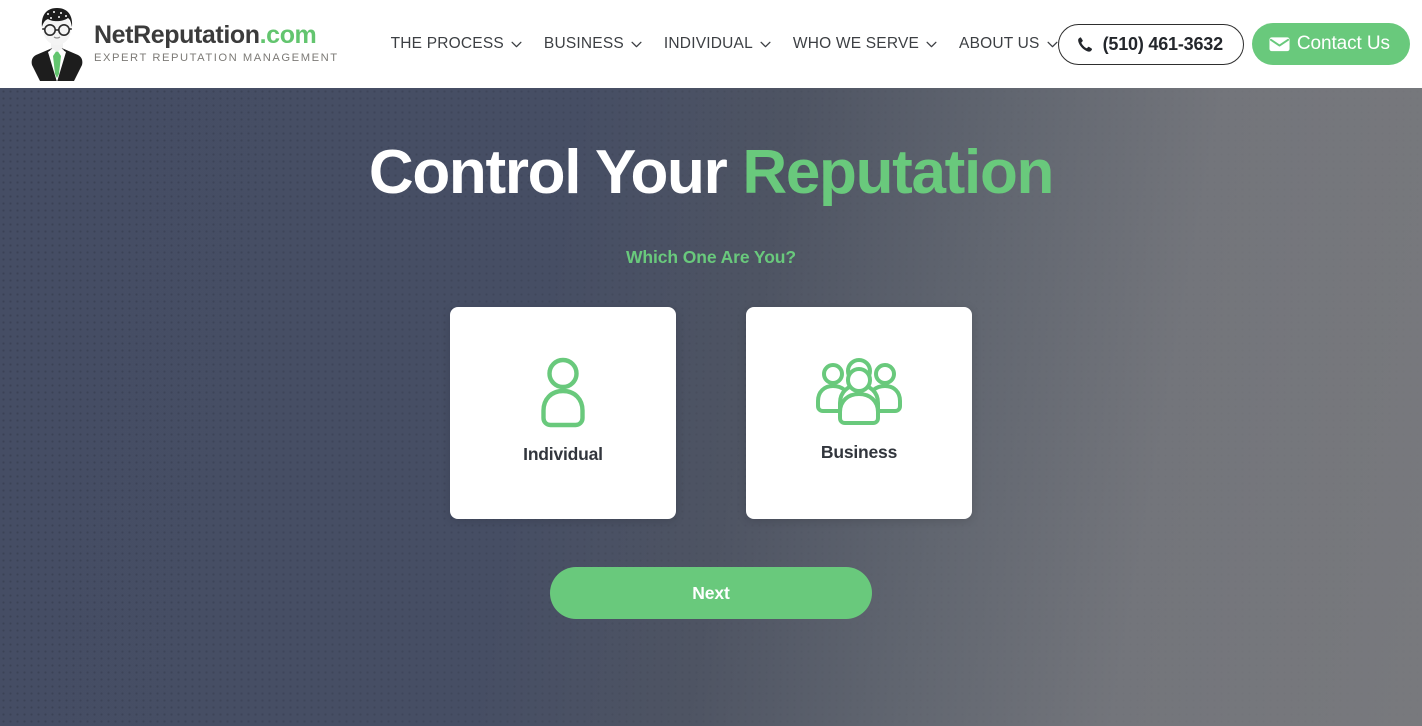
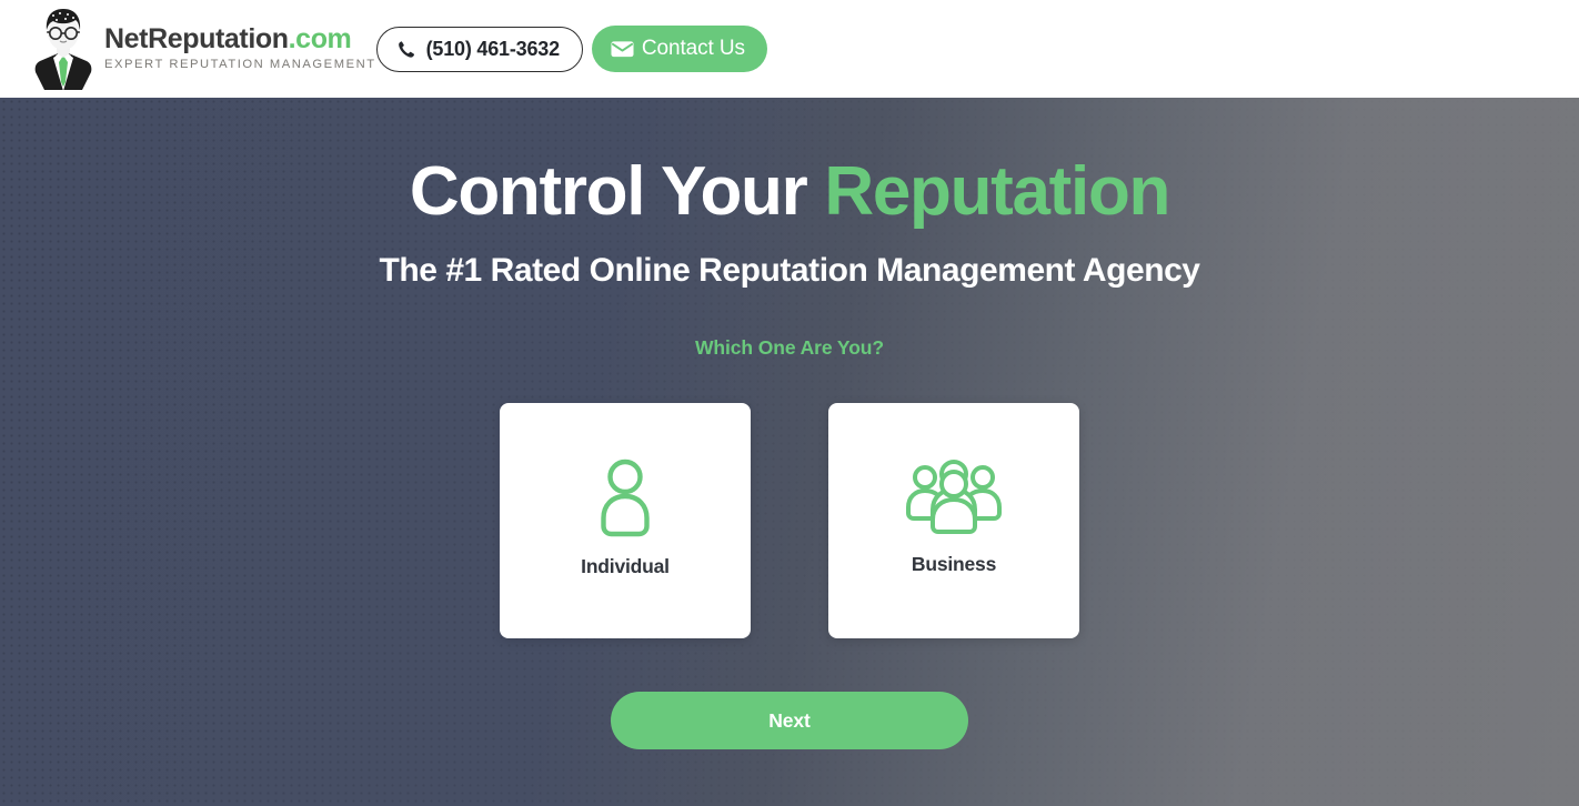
  NetReputation.com
  EXPERT REPUTATION MANAGEMENT
- THE PROCESS
- BUSINESS
- INDIVIDUAL
- WHO WE SERVE
- ABOUT US
  (510) 461-3632
  Contact Us
  Control Your Reputation
+ The #1 Rated Online Reputation Management Agency
  Which One Are You?
  Individual
  Business
  Next
